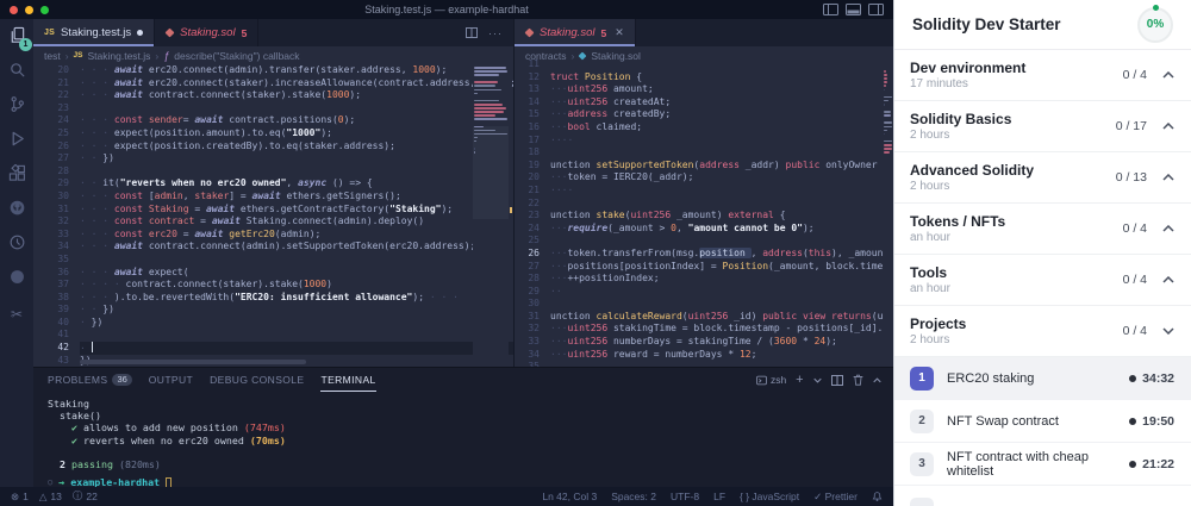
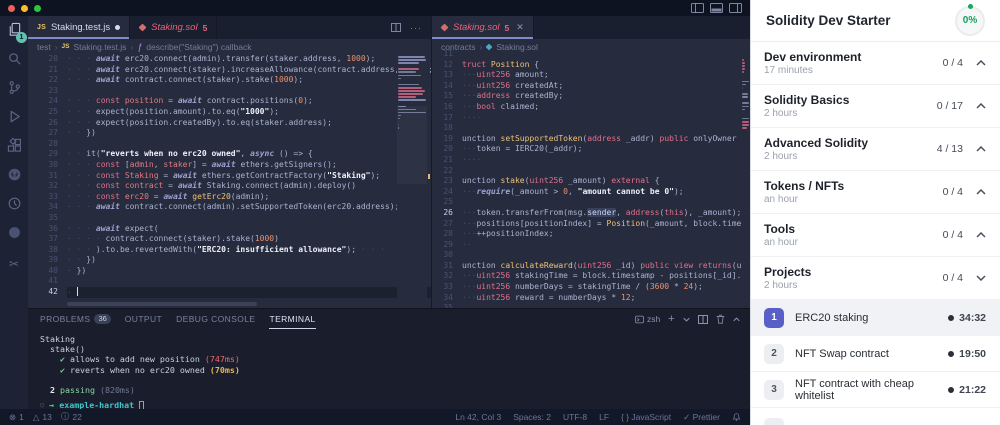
- Staking.test.js — example-hardhat
  ✂
  Staking.test.js
  Staking.sol
  5
  ···
  test
  ›
  Staking.test.js
  ›
  ƒ
  describe("Staking") callback
  20
  · · · await erc20.connect(admin).transfer(staker.address, 1000);
  21
  · · · await erc20.connect(staker).increaseAllowance(contract.address ;
  22
  · · · await contract.connect(staker).stake(1000);
  23
  24
- · · · const sender= await contract.positions(0);
+ · · · const position = await contract.positions(0);
  25
  · · · expect(position.amount).to.eq("1000");
  26
  · · · expect(position.createdBy).to.eq(staker.address);
  27
  · · })
  28
  29
  · · it("reverts when no erc20 owned", async () => {
  30
  · · · const [admin, staker] = await ethers.getSigners();
  31
  · · · const Staking = await ethers.getContractFactory("Staking");
  32
  · · · const contract = await Staking.connect(admin).deploy()
  33
  · · · const erc20 = await getErc20(admin);
  34
  · · · await contract.connect(admin).setSupportedToken(erc20.address)
  35
  36
  · · · await expect(
  37
  · · · · contract.connect(staker).stake(1000)
  38
  · · · ).to.be.revertedWith("ERC20: insufficient allowance"); · · ·
  39
  · · })
  40
  · })
  41
  42
  ·
- 43
  Staking.sol
  5
  ✕
  contracts
  ›
  Staking.sol
  11
  12
  truct Position {
  13
  ···uint256 amount;
  14
  ···uint256 createdAt;
  15
  ···address createdBy;
  16
  ···bool claimed;
  17
  ····
  18
  19
  unction setSupportedToken(address _addr) public onlyOwner
  20
  ···token = IERC20(_addr);
  21
  ····
  22
  23
  unction stake(uint256 _amount) external {
  24
  ···require(_amount > 0, "amount cannot be 0");
  25
  26
- ···token.transferFrom(msg.position , address(this), _amoun
+ ···token.transferFrom(msg.sender, address(this), _amount);
  27
  ···positions[positionIndex] = Position(_amount, block.time
  28
  ···++positionIndex;
  29
  ··
  30
  31
  unction calculateReward(uint256 _id) public view returns(u
  32
  ···uint256 stakingTime = block.timestamp - positions[_id].
  33
  ···uint256 numberDays = stakingTime / (3600 * 24);
  34
  ···uint256 reward = numberDays * 12;
  35
  PROBLEMS
  36
  OUTPUT
  DEBUG CONSOLE
  TERMINAL
  zsh
  +
  Staking
  stake()
  ✔ allows to add new position (747ms)
  ✔ reverts when no erc20 owned (70ms)
  2 passing (820ms)
  ○
  →
  example-hardhat
  ⊗
  1
  △
  13
  ⓘ
  22
  Ln 42, Col 3
  Spaces: 2
  UTF-8
  LF
  { } JavaScript
  ✓ Prettier
  Solidity Dev Starter
  0%
  Dev environment
  17 minutes
  0 / 4
  Solidity Basics
  2 hours
  0 / 17
  Advanced Solidity
  2 hours
- 0 / 13
+ 4 / 13
  Tokens / NFTs
  an hour
  0 / 4
  Tools
  an hour
  0 / 4
  Projects
  2 hours
  0 / 4
  1
  ERC20 staking
  34:32
  2
  NFT Swap contract
  19:50
  3
  NFT contract with cheap whitelist
  21:22
